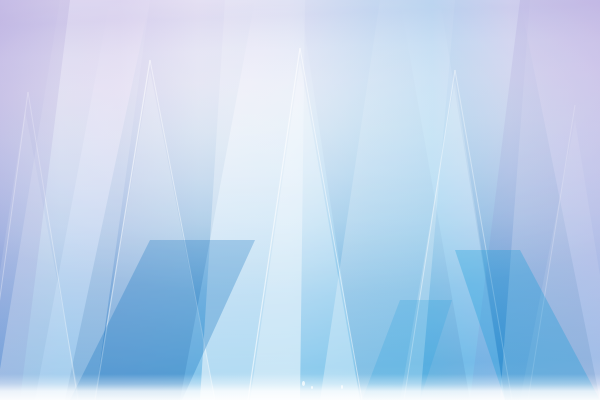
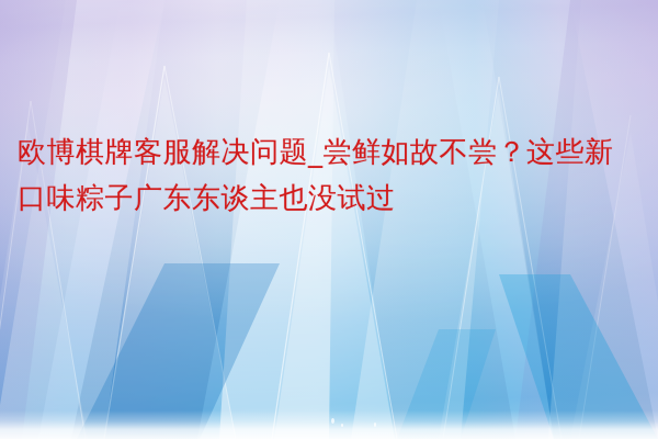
+ 欧博棋牌客服解决问题_尝鲜如故不尝？这些新口味粽子广东东谈主也没试过
